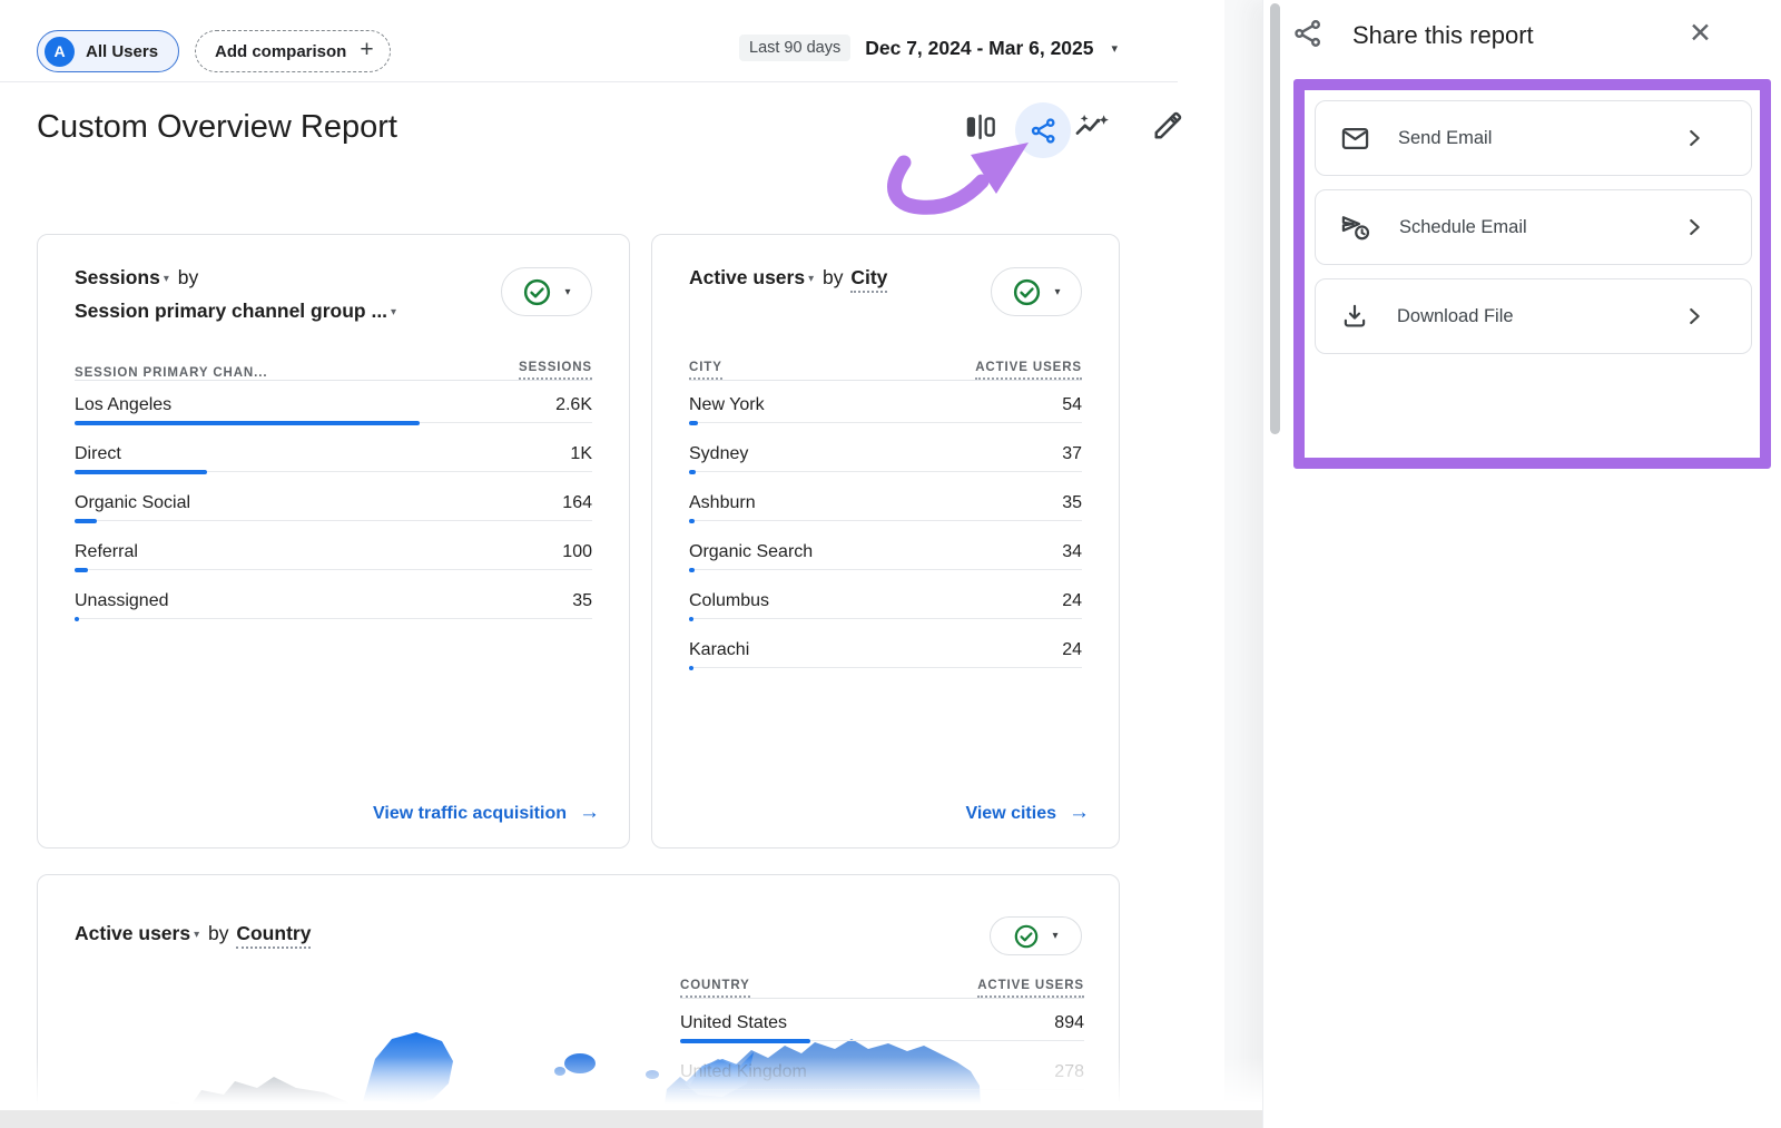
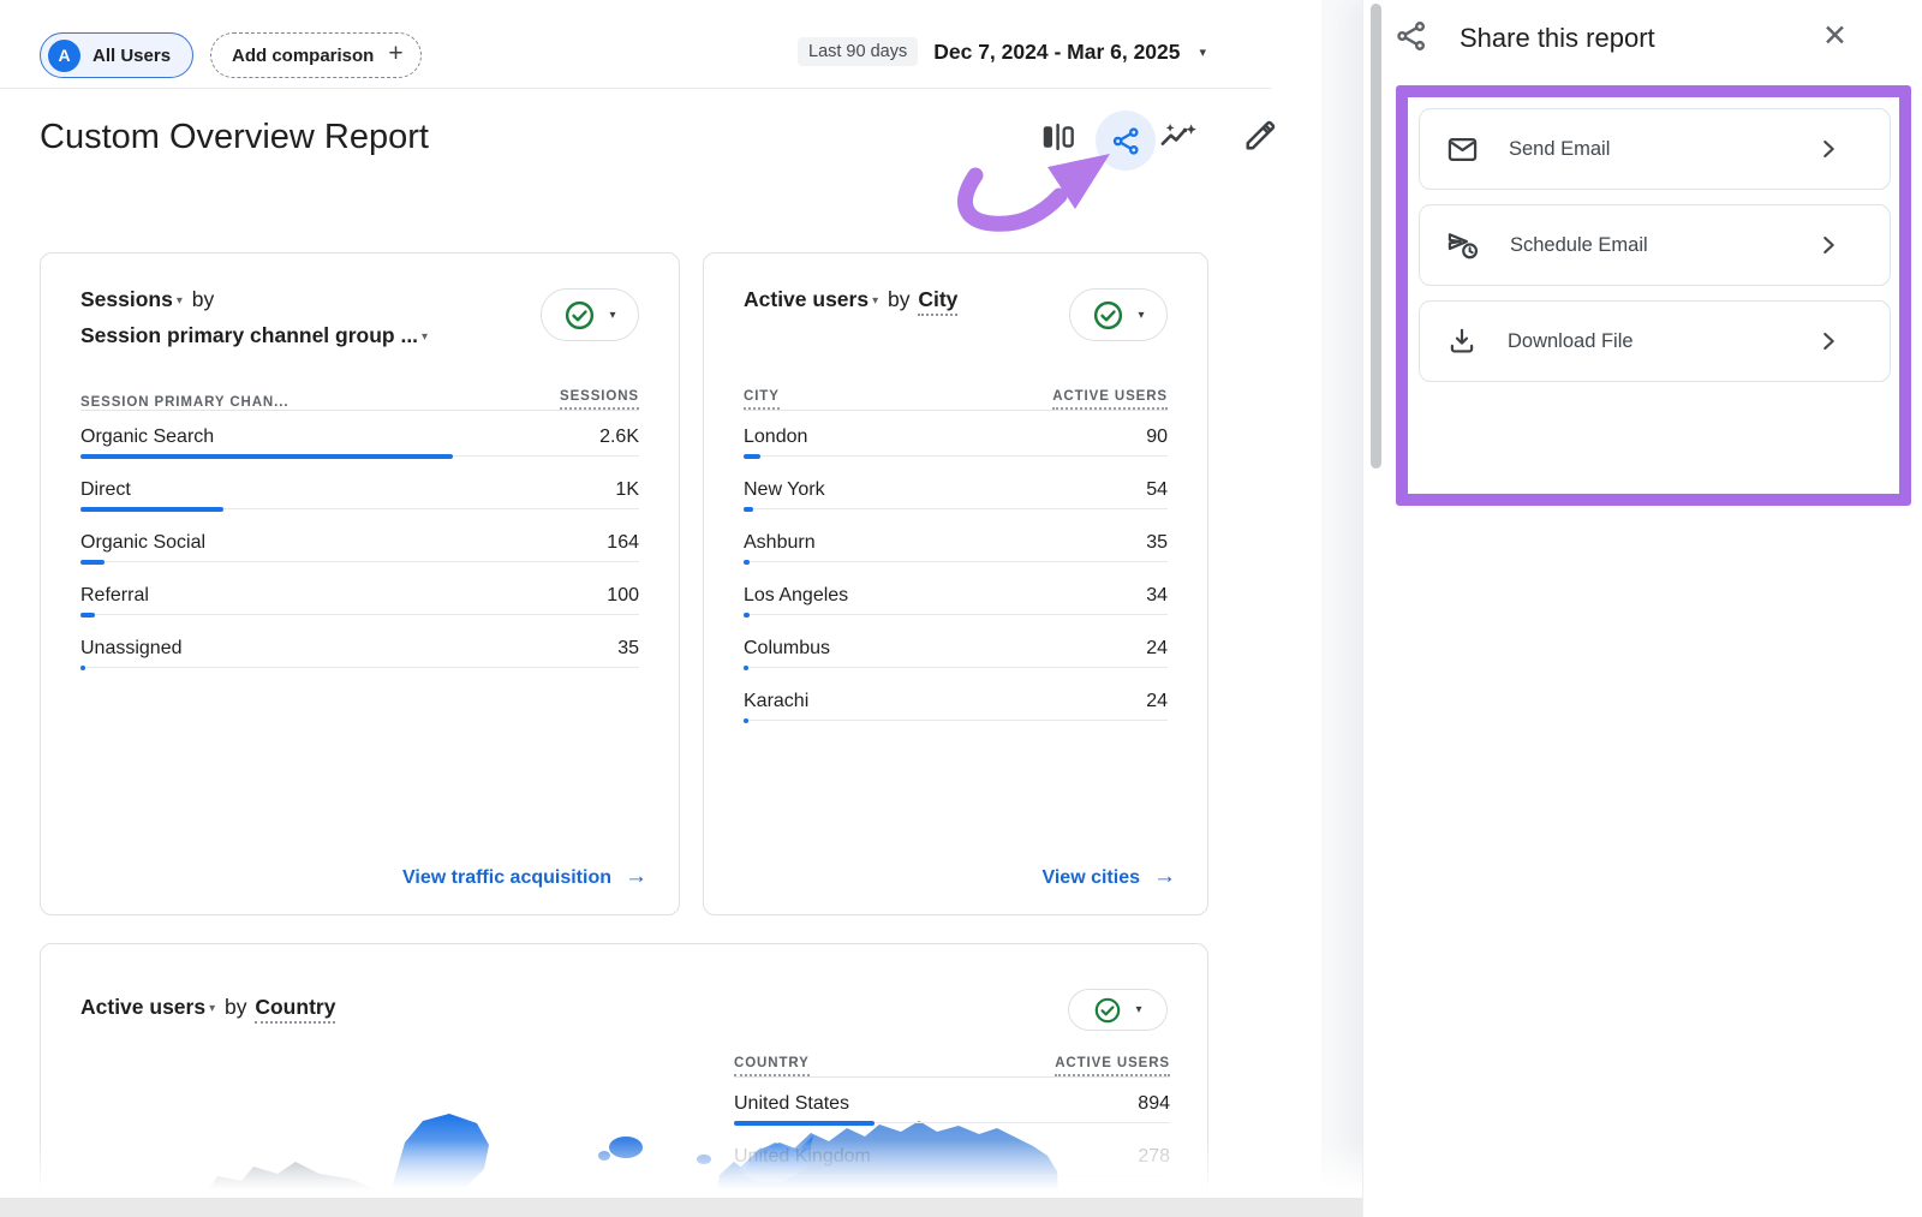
  A
  All Users
  Add comparison
  +
  Last 90 days
  Dec 7, 2024 - Mar 6, 2025
  ▾
  Custom Overview Report
  Sessions ▾ by
  Session primary channel group ... ▾
  ▾
  SESSION PRIMARY CHAN...
  SESSIONS
- Los Angeles
+ Organic Search
  2.6K
  Direct
  1K
  Organic Social
  164
  Referral
  100
  Unassigned
  35
  View traffic acquisition
  →
  Active users ▾ by City
  ▾
  CITY
  ACTIVE USERS
+ London
+ 90
  New York
  54
- Sydney
- 37
  Ashburn
  35
- Organic Search
+ Los Angeles
  34
  Columbus
  24
  Karachi
  24
  View cities
  →
  Active users ▾ by Country
  ▾
  COUNTRY
  ACTIVE USERS
  United States
  894
  Share this report
  ✕
  Send Email
  Schedule Email
  Download File
